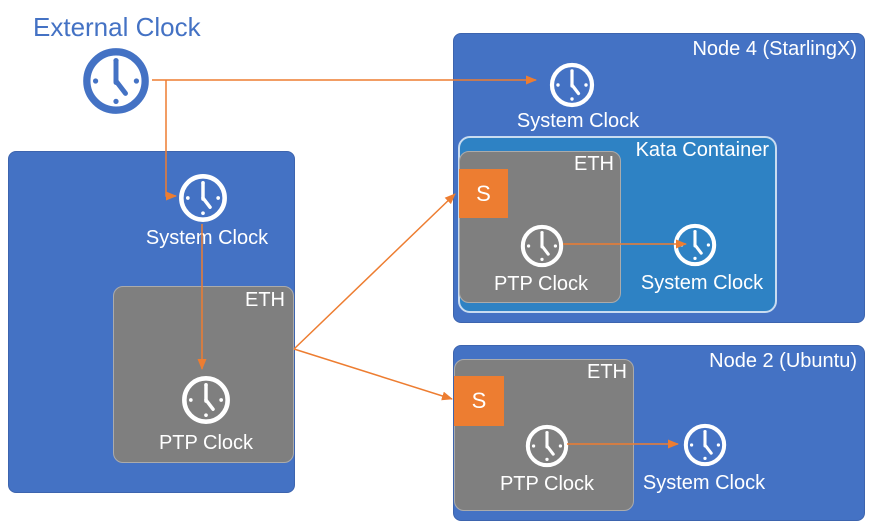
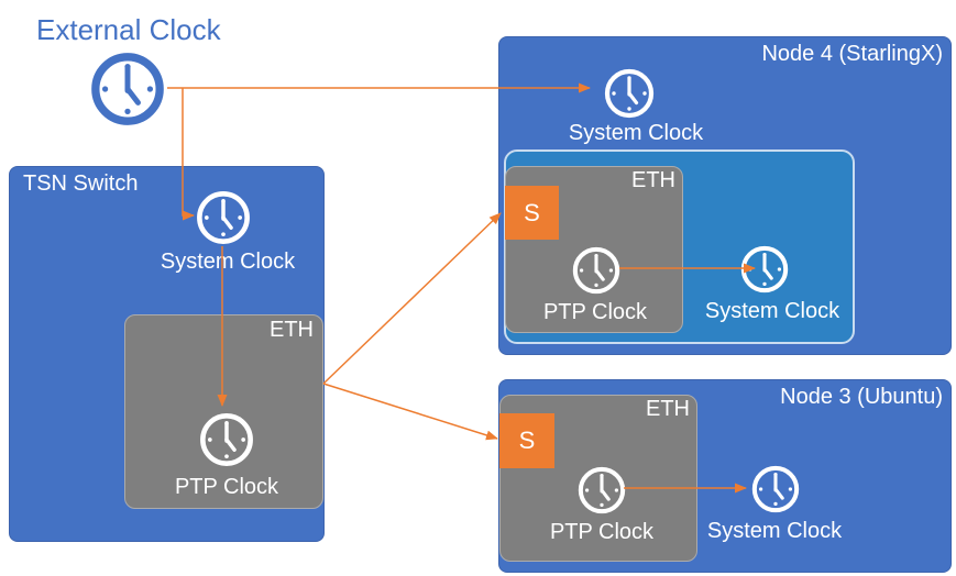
  External Clock
+ TSN Switch
  System Clock
  ETH
  PTP Clock
  Node 4 (StarlingX)
  System Clock
- Kata Container
  System Clock
  ETH
  S
  PTP Clock
- Node 2 (Ubuntu)
+ Node 3 (Ubuntu)
  ETH
  S
  PTP Clock
  System Clock
